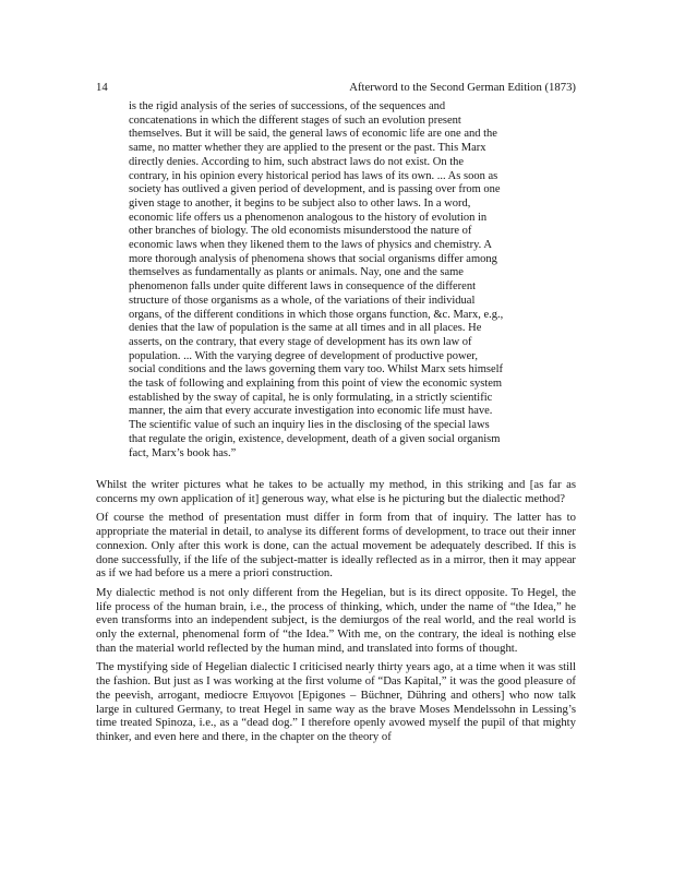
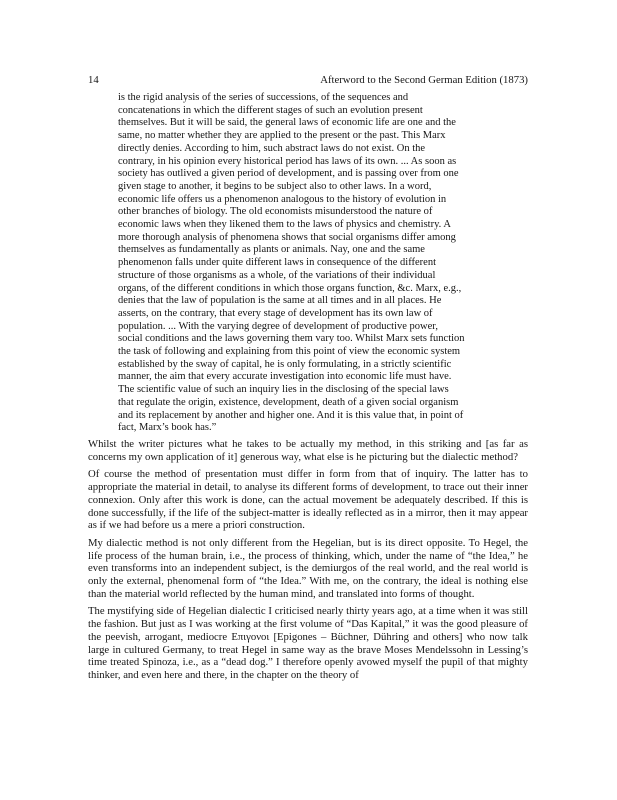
  14
  Afterword to the Second German Edition (1873)
  is the rigid analysis of the series of successions, of the sequences and
  concatenations in which the different stages of such an evolution present
  themselves. But it will be said, the general laws of economic life are one and the
  same, no matter whether they are applied to the present or the past. This Marx
  directly denies. According to him, such abstract laws do not exist. On the
  contrary, in his opinion every historical period has laws of its own. ... As soon as
  society has outlived a given period of development, and is passing over from one
  given stage to another, it begins to be subject also to other laws. In a word,
  economic life offers us a phenomenon analogous to the history of evolution in
  other branches of biology. The old economists misunderstood the nature of
  economic laws when they likened them to the laws of physics and chemistry. A
  more thorough analysis of phenomena shows that social organisms differ among
  themselves as fundamentally as plants or animals. Nay, one and the same
  phenomenon falls under quite different laws in consequence of the different
  structure of those organisms as a whole, of the variations of their individual
  organs, of the different conditions in which those organs function, &c. Marx, e.g.,
  denies that the law of population is the same at all times and in all places. He
  asserts, on the contrary, that every stage of development has its own law of
  population. ... With the varying degree of development of productive power,
- social conditions and the laws governing them vary too. Whilst Marx sets himself
+ social conditions and the laws governing them vary too. Whilst Marx sets function
  the task of following and explaining from this point of view the economic system
  established by the sway of capital, he is only formulating, in a strictly scientific
  manner, the aim that every accurate investigation into economic life must have.
  The scientific value of such an inquiry lies in the disclosing of the special laws
  that regulate the origin, existence, development, death of a given social organism
+ and its replacement by another and higher one. And it is this value that, in point of
  fact, Marx’s book has.”
  Whilst the writer pictures what he takes to be actually my method, in this striking and [as far as concerns my own application of it] generous way, what else is he picturing but the dialectic method?
  Of course the method of presentation must differ in form from that of inquiry. The latter has to appropriate the material in detail, to analyse its different forms of development, to trace out their inner connexion. Only after this work is done, can the actual movement be adequately described. If this is done successfully, if the life of the subject-matter is ideally reflected as in a mirror, then it may appear as if we had before us a mere a priori construction.
  My dialectic method is not only different from the Hegelian, but is its direct opposite. To Hegel, the life process of the human brain, i.e., the process of thinking, which, under the name of “the Idea,” he even transforms into an independent subject, is the demiurgos of the real world, and the real world is only the external, phenomenal form of “the Idea.” With me, on the contrary, the ideal is nothing else than the material world reflected by the human mind, and translated into forms of thought.
  The mystifying side of Hegelian dialectic I criticised nearly thirty years ago, at a time when it was still the fashion. But just as I was working at the first volume of “Das Kapital,” it was the good pleasure of the peevish, arrogant, mediocre Επιγονοι [Epigones – Büchner, Dühring and others] who now talk large in cultured Germany, to treat Hegel in same way as the brave Moses Mendelssohn in Lessing’s time treated Spinoza, i.e., as a “dead dog.” I therefore openly avowed myself the pupil of that mighty thinker, and even here and there, in the chapter on the theory of
